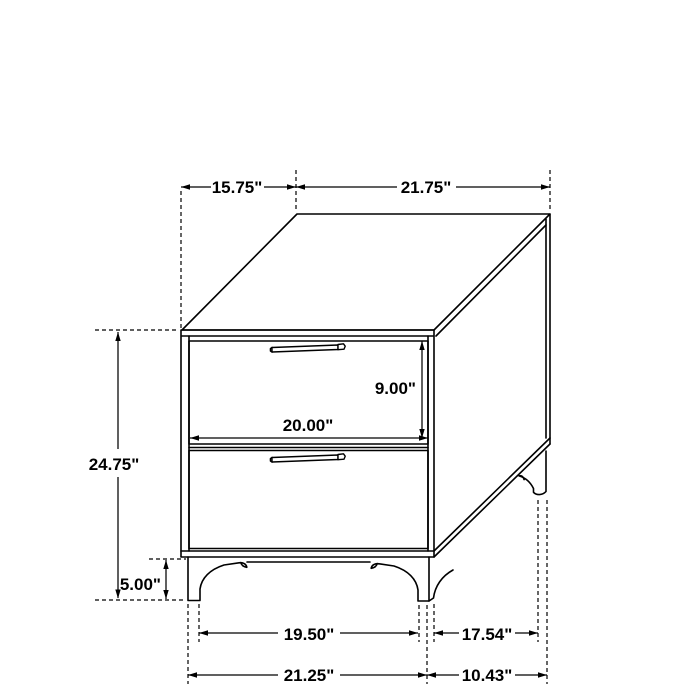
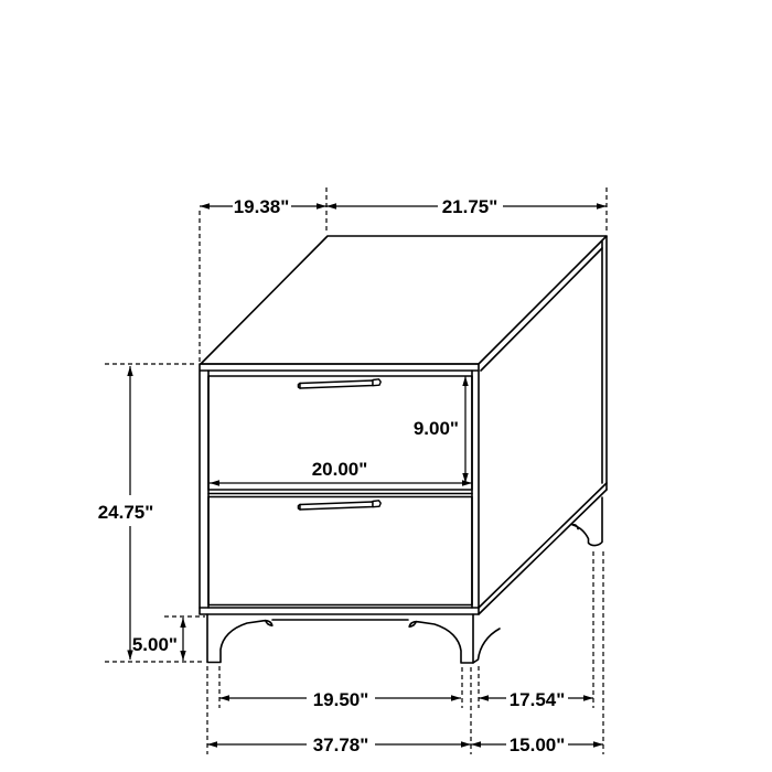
- 15.75"
+ 19.38"
  21.75"
  9.00"
  20.00"
  24.75"
  5.00"
  19.50"
  17.54"
- 21.25"
+ 37.78"
- 10.43"
+ 15.00"
